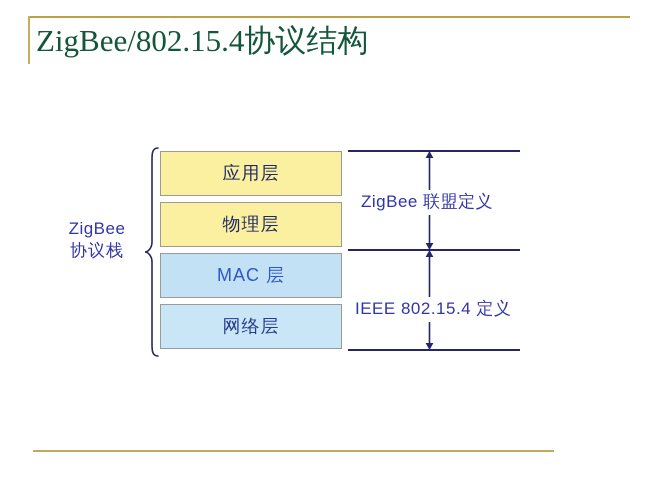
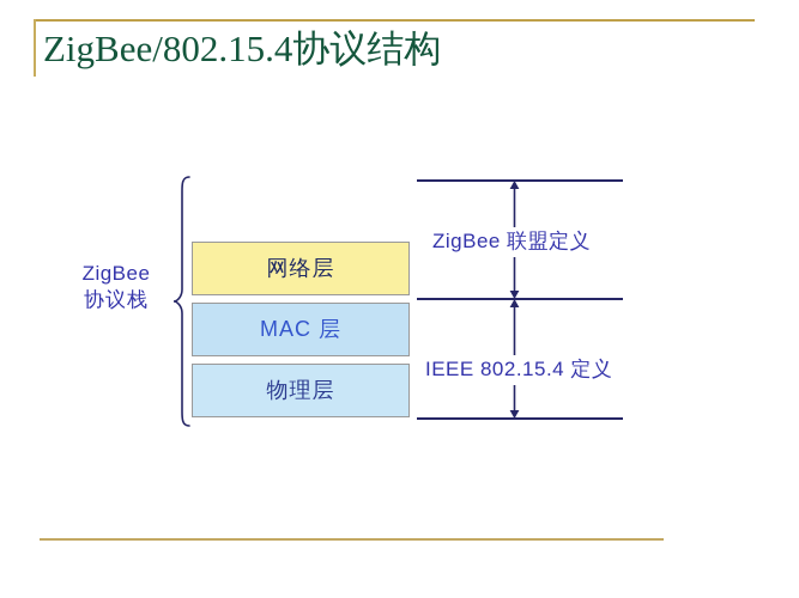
  ZigBee/802.15.4协议结构
  ZigBee
  协议栈
- 应用层
- 物理层
+ 网络层
  MAC 层
- 网络层
+ 物理层
  ZigBee 联盟定义
  IEEE 802.15.4 定义
